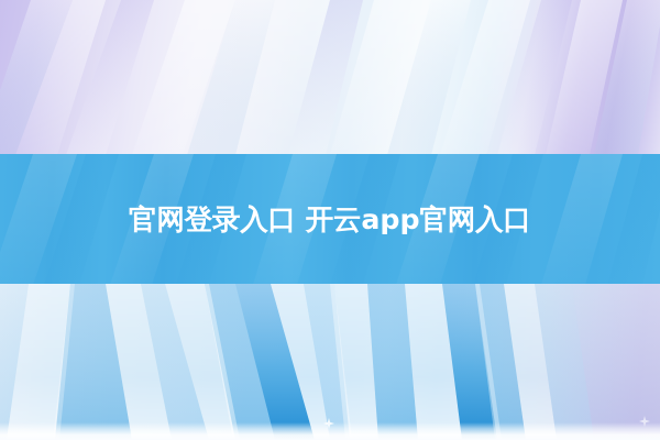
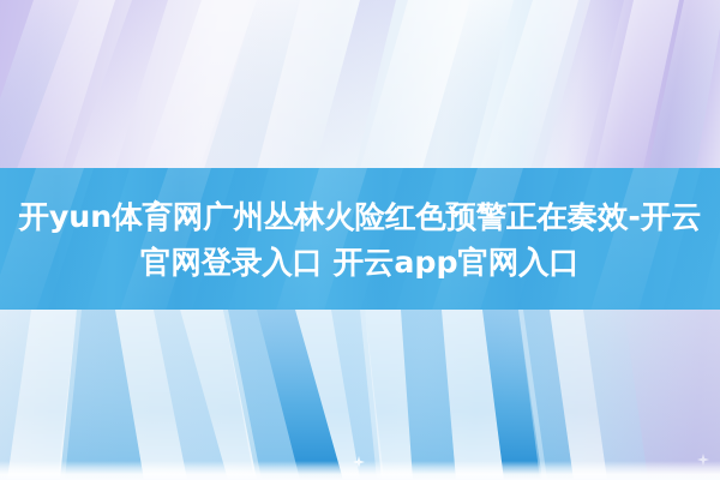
+ 开yun体育网广州丛林火险红色预警正在奏效-开云
  官网登录入口 开云app官网入口
